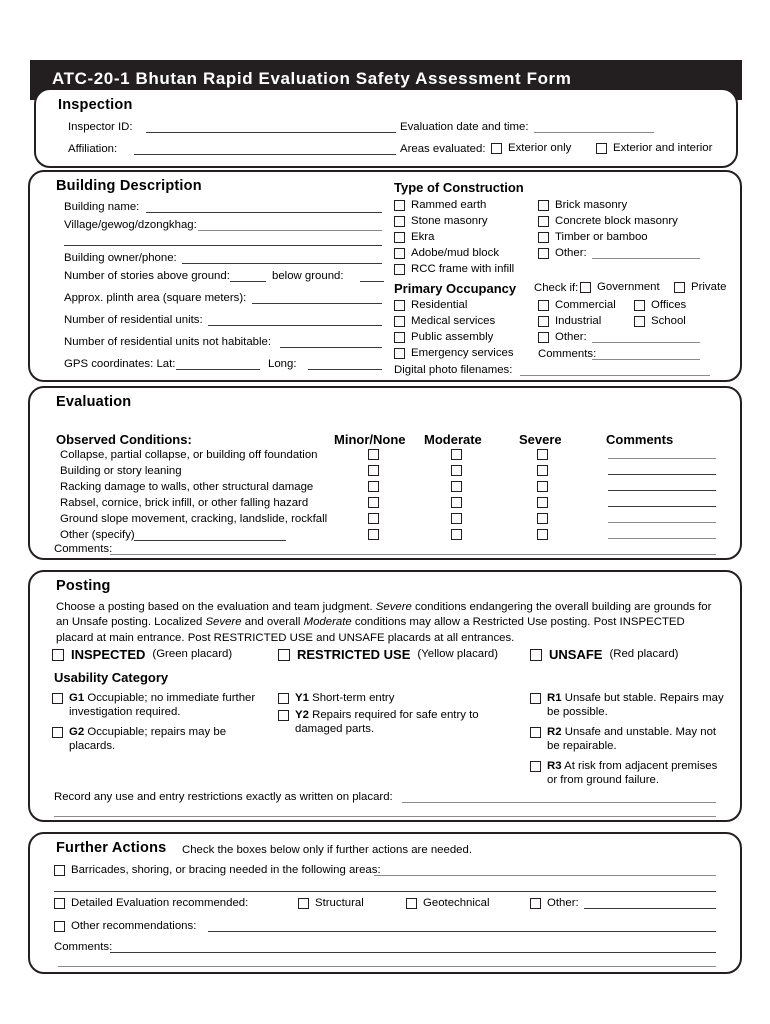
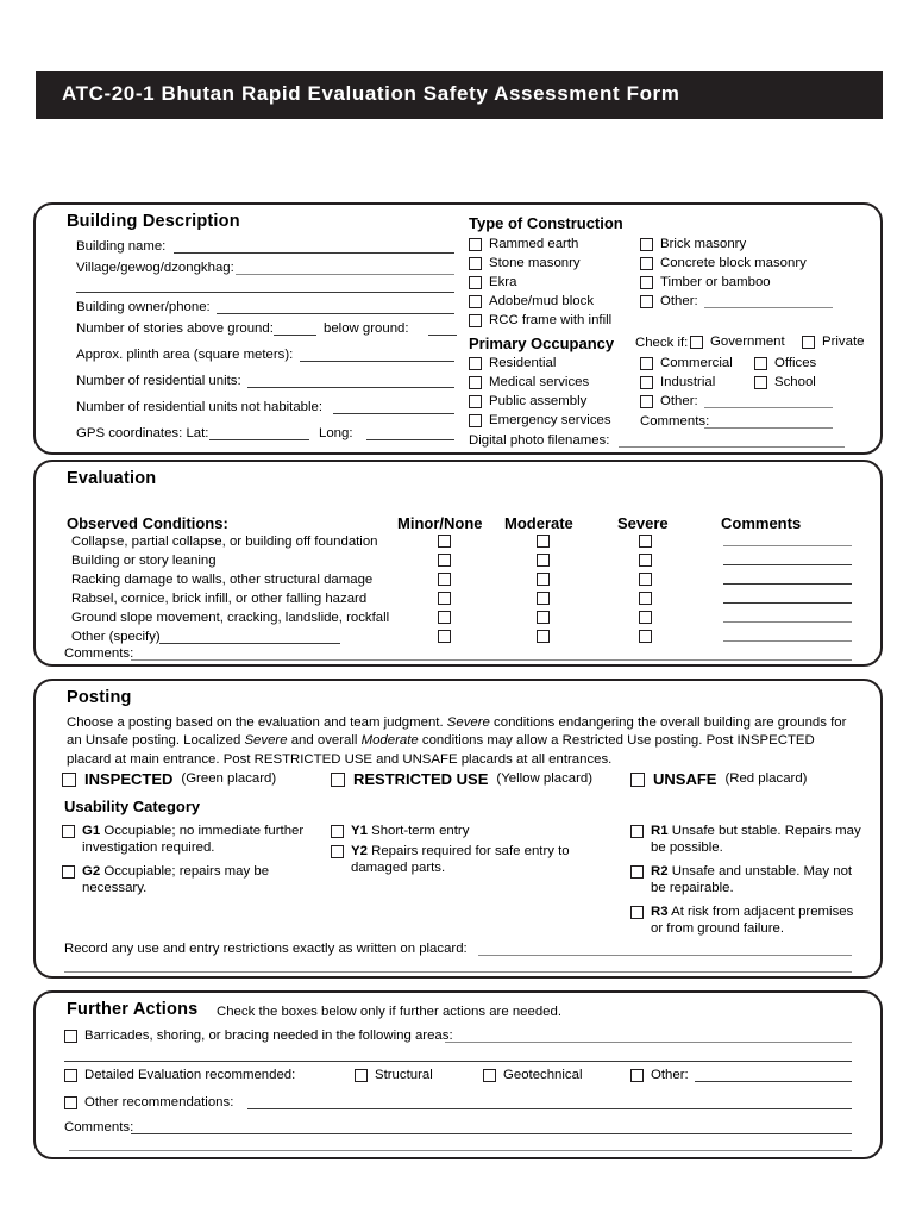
  ATC-20-1 Bhutan Rapid Evaluation Safety Assessment Form
- Inspection
- Inspector ID:
- Affiliation:
- Evaluation date and time:
- Areas evaluated:
- Exterior only
- Exterior and interior
  Building Description
  Building name:
  Village/gewog/dzongkhag:
  Building owner/phone:
  Number of stories above ground:
  below ground:
  Approx. plinth area (square meters):
  Number of residential units:
  Number of residential units not habitable:
  GPS coordinates: Lat:
  Long:
  Type of Construction
  Rammed earth
  Stone masonry
  Ekra
  Adobe/mud block
  RCC frame with infill
  Brick masonry
  Concrete block masonry
  Timber or bamboo
  Other:
  Primary Occupancy
  Check if:
  Government
  Private
  Residential
  Medical services
  Public assembly
  Emergency services
  Commercial
  Industrial
  Other:
  Offices
  School
  Comments:
  Digital photo filenames:
  Evaluation
  Observed Conditions:
  Minor/None
  Moderate
  Severe
  Comments
  Collapse, partial collapse, or building off foundation
  Building or story leaning
  Racking damage to walls, other structural damage
  Rabsel, cornice, brick infill, or other falling hazard
  Ground slope movement, cracking, landslide, rockfall
  Other (specify)
  Comments:
  Posting
  Choose a posting based on the evaluation and team judgment. Severe conditions endangering the overall building are grounds for an Unsafe posting. Localized Severe and overall Moderate conditions may allow a Restricted Use posting. Post INSPECTED placard at main entrance. Post RESTRICTED USE and UNSAFE placards at all entrances.
  INSPECTED
  (Green placard)
  RESTRICTED USE
  (Yellow placard)
  UNSAFE
  (Red placard)
  Usability Category
  G1 Occupiable; no immediate further investigation required.
- G2 Occupiable; repairs may be placards.
+ G2 Occupiable; repairs may be necessary.
  Y1 Short-term entry
  Y2 Repairs required for safe entry to damaged parts.
  R1 Unsafe but stable. Repairs may be possible.
  R2 Unsafe and unstable. May not be repairable.
  R3 At risk from adjacent premises or from ground failure.
  Record any use and entry restrictions exactly as written on placard:
  Further Actions
  Check the boxes below only if further actions are needed.
  Barricades, shoring, or bracing needed in the following areas:
  Detailed Evaluation recommended:
  Structural
  Geotechnical
  Other:
  Other recommendations:
  Comments:
